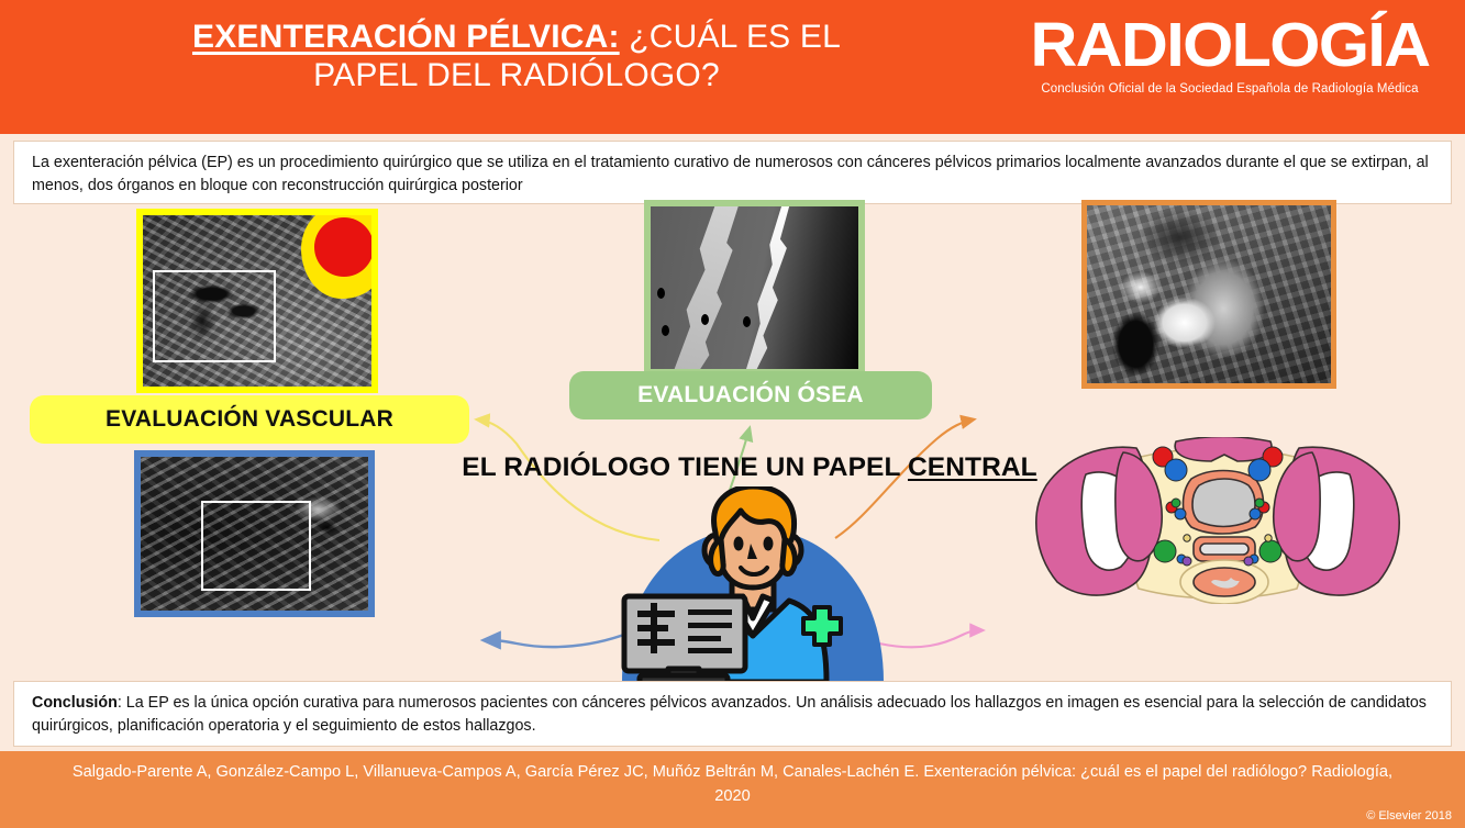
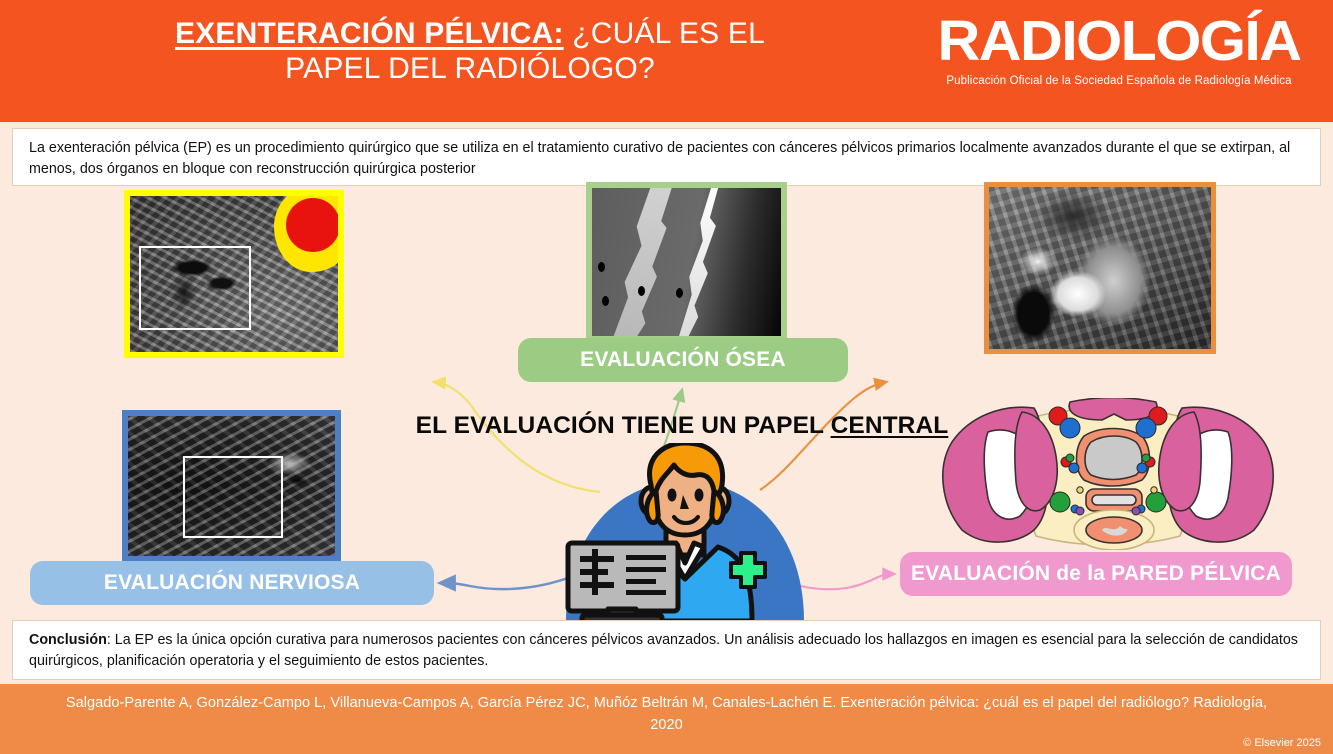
  EXENTERACIÓN PÉLVICA: ¿CUÁL ES EL
  PAPEL DEL RADIÓLOGO?
  RADIOLOGÍA
- Conclusión Oficial de la Sociedad Española de Radiología Médica
+ Publicación Oficial de la Sociedad Española de Radiología Médica
- La exenteración pélvica (EP) es un procedimiento quirúrgico que se utiliza en el tratamiento curativo de numerosos con cánceres pélvicos primarios localmente avanzados durante el que se extirpan, al menos, dos órganos en bloque con reconstrucción quirúrgica posterior
+ La exenteración pélvica (EP) es un procedimiento quirúrgico que se utiliza en el tratamiento curativo de pacientes con cánceres pélvicos primarios localmente avanzados durante el que se extirpan, al menos, dos órganos en bloque con reconstrucción quirúrgica posterior
- EVALUACIÓN VASCULAR
  EVALUACIÓN ÓSEA
+ EVALUACIÓN NERVIOSA
+ EVALUACIÓN de la PARED PÉLVICA
- EL RADIÓLOGO TIENE UN PAPEL CENTRAL
+ EL EVALUACIÓN TIENE UN PAPEL CENTRAL
- Conclusión: La EP es la única opción curativa para numerosos pacientes con cánceres pélvicos avanzados. Un análisis adecuado los hallazgos en imagen es esencial para la selección de candidatos quirúrgicos, planificación operatoria y el seguimiento de estos hallazgos.
+ Conclusión: La EP es la única opción curativa para numerosos pacientes con cánceres pélvicos avanzados. Un análisis adecuado los hallazgos en imagen es esencial para la selección de candidatos quirúrgicos, planificación operatoria y el seguimiento de estos pacientes.
  Salgado-Parente A, González-Campo L, Villanueva-Campos A, García Pérez JC, Muñóz Beltrán M, Canales-Lachén E. Exenteración pélvica: ¿cuál es el papel del radiólogo? Radiología, 2020
- © Elsevier 2018
+ © Elsevier 2025
